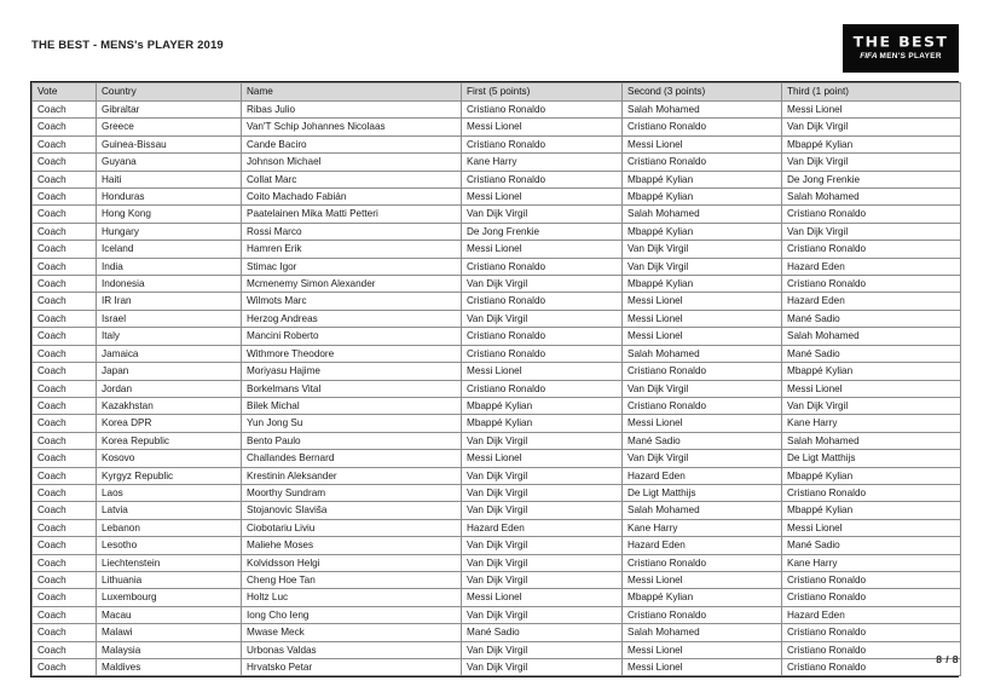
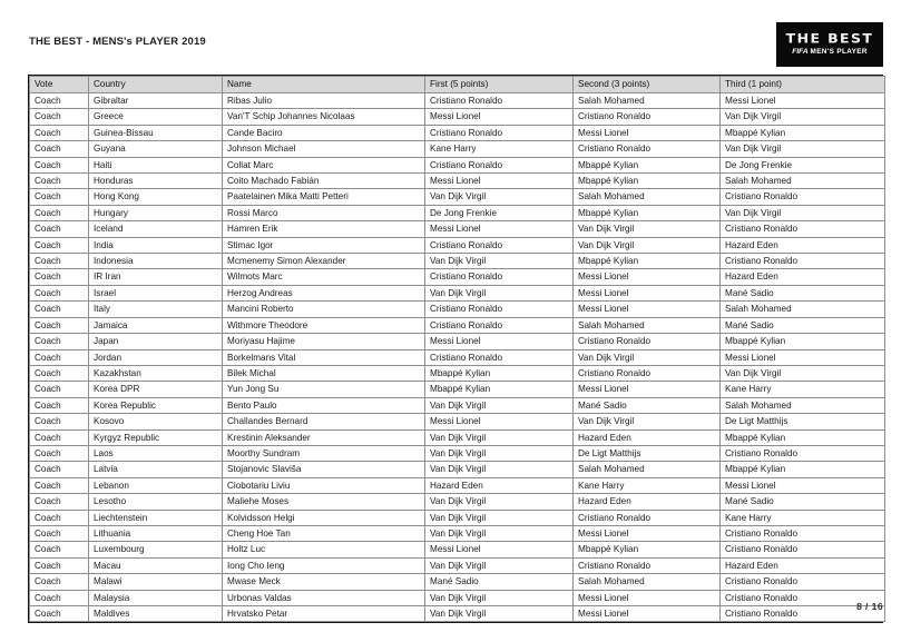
  THE BEST - MENS's PLAYER 2019
  THE BEST
  Vote	Country	Name	First (5 points)	Second (3 points)	Third (1 point)
  Coach	Gibraltar	Ribas Julio	Cristiano Ronaldo	Salah Mohamed	Messi Lionel
  Coach	Greece	Van'T Schip Johannes Nicolaas	Messi Lionel	Cristiano Ronaldo	Van Dijk Virgil
  Coach	Guinea-Bissau	Cande Baciro	Cristiano Ronaldo	Messi Lionel	Mbappé Kylian
  Coach	Guyana	Johnson Michael	Kane Harry	Cristiano Ronaldo	Van Dijk Virgil
  Coach	Haiti	Collat Marc	Cristiano Ronaldo	Mbappé Kylian	De Jong Frenkie
  Coach	Honduras	Coito Machado Fabián	Messi Lionel	Mbappé Kylian	Salah Mohamed
  Coach	Hong Kong	Paatelainen Mika Matti Petteri	Van Dijk Virgil	Salah Mohamed	Cristiano Ronaldo
  Coach	Hungary	Rossi Marco	De Jong Frenkie	Mbappé Kylian	Van Dijk Virgil
  Coach	Iceland	Hamren Erik	Messi Lionel	Van Dijk Virgil	Cristiano Ronaldo
  Coach	India	Stimac Igor	Cristiano Ronaldo	Van Dijk Virgil	Hazard Eden
  Coach	Indonesia	Mcmenemy Simon Alexander	Van Dijk Virgil	Mbappé Kylian	Cristiano Ronaldo
  Coach	IR Iran	Wilmots Marc	Cristiano Ronaldo	Messi Lionel	Hazard Eden
  Coach	Israel	Herzog Andreas	Van Dijk Virgil	Messi Lionel	Mané Sadio
  Coach	Italy	Mancini Roberto	Cristiano Ronaldo	Messi Lionel	Salah Mohamed
  Coach	Jamaica	Withmore Theodore	Cristiano Ronaldo	Salah Mohamed	Mané Sadio
  Coach	Japan	Moriyasu Hajime	Messi Lionel	Cristiano Ronaldo	Mbappé Kylian
  Coach	Jordan	Borkelmans Vital	Cristiano Ronaldo	Van Dijk Virgil	Messi Lionel
  Coach	Kazakhstan	Bilek Michal	Mbappé Kylian	Cristiano Ronaldo	Van Dijk Virgil
  Coach	Korea DPR	Yun Jong Su	Mbappé Kylian	Messi Lionel	Kane Harry
  Coach	Korea Republic	Bento Paulo	Van Dijk Virgil	Mané Sadio	Salah Mohamed
  Coach	Kosovo	Challandes Bernard	Messi Lionel	Van Dijk Virgil	De Ligt Matthijs
  Coach	Kyrgyz Republic	Krestinin Aleksander	Van Dijk Virgil	Hazard Eden	Mbappé Kylian
  Coach	Laos	Moorthy Sundram	Van Dijk Virgil	De Ligt Matthijs	Cristiano Ronaldo
  Coach	Latvia	Stojanovic Slaviša	Van Dijk Virgil	Salah Mohamed	Mbappé Kylian
  Coach	Lebanon	Ciobotariu Liviu	Hazard Eden	Kane Harry	Messi Lionel
  Coach	Lesotho	Maliehe Moses	Van Dijk Virgil	Hazard Eden	Mané Sadio
  Coach	Liechtenstein	Kolvidsson Helgi	Van Dijk Virgil	Cristiano Ronaldo	Kane Harry
  Coach	Lithuania	Cheng Hoe Tan	Van Dijk Virgil	Messi Lionel	Cristiano Ronaldo
  Coach	Luxembourg	Holtz Luc	Messi Lionel	Mbappé Kylian	Cristiano Ronaldo
  Coach	Macau	Iong Cho Ieng	Van Dijk Virgil	Cristiano Ronaldo	Hazard Eden
  Coach	Malawi	Mwase Meck	Mané Sadio	Salah Mohamed	Cristiano Ronaldo
  Coach	Malaysia	Urbonas Valdas	Van Dijk Virgil	Messi Lionel	Cristiano Ronaldo
  Coach	Maldives	Hrvatsko Petar	Van Dijk Virgil	Messi Lionel	Cristiano Ronaldo
- 8 / 8
+ 8 / 16
